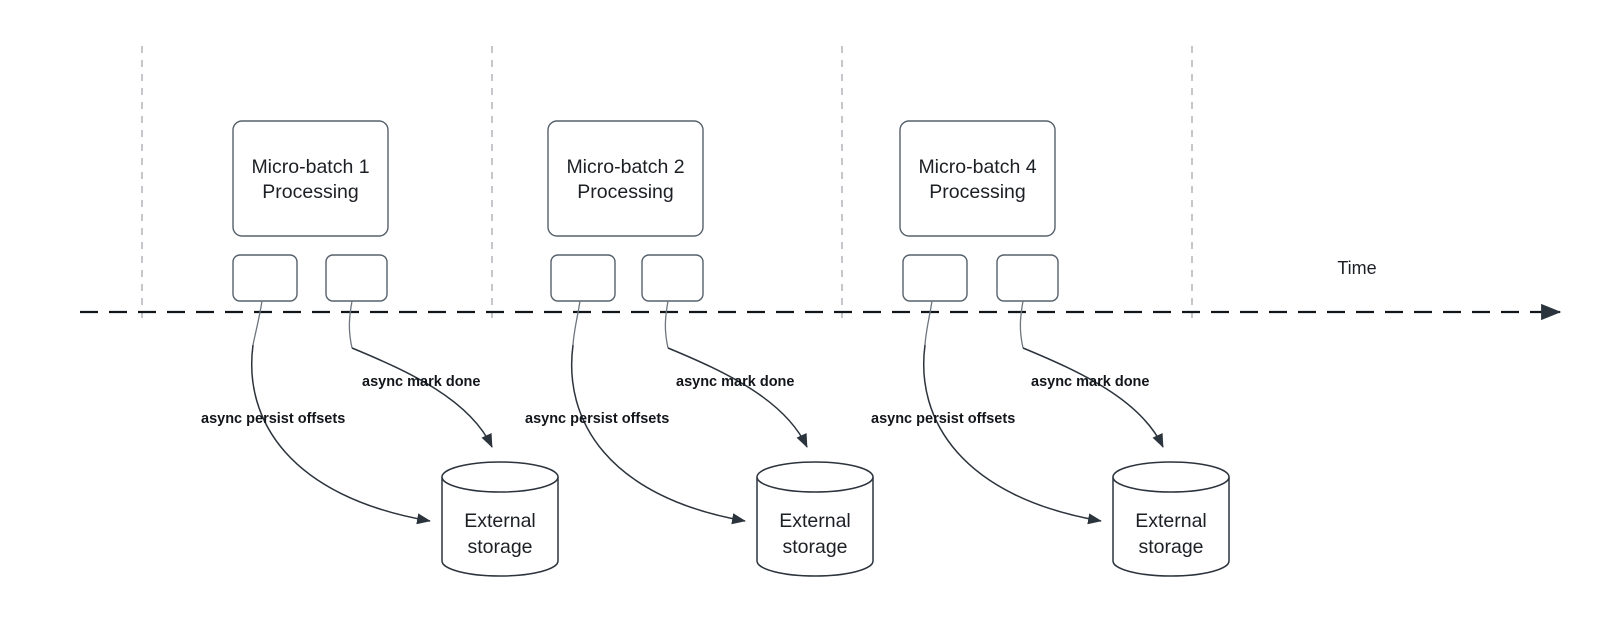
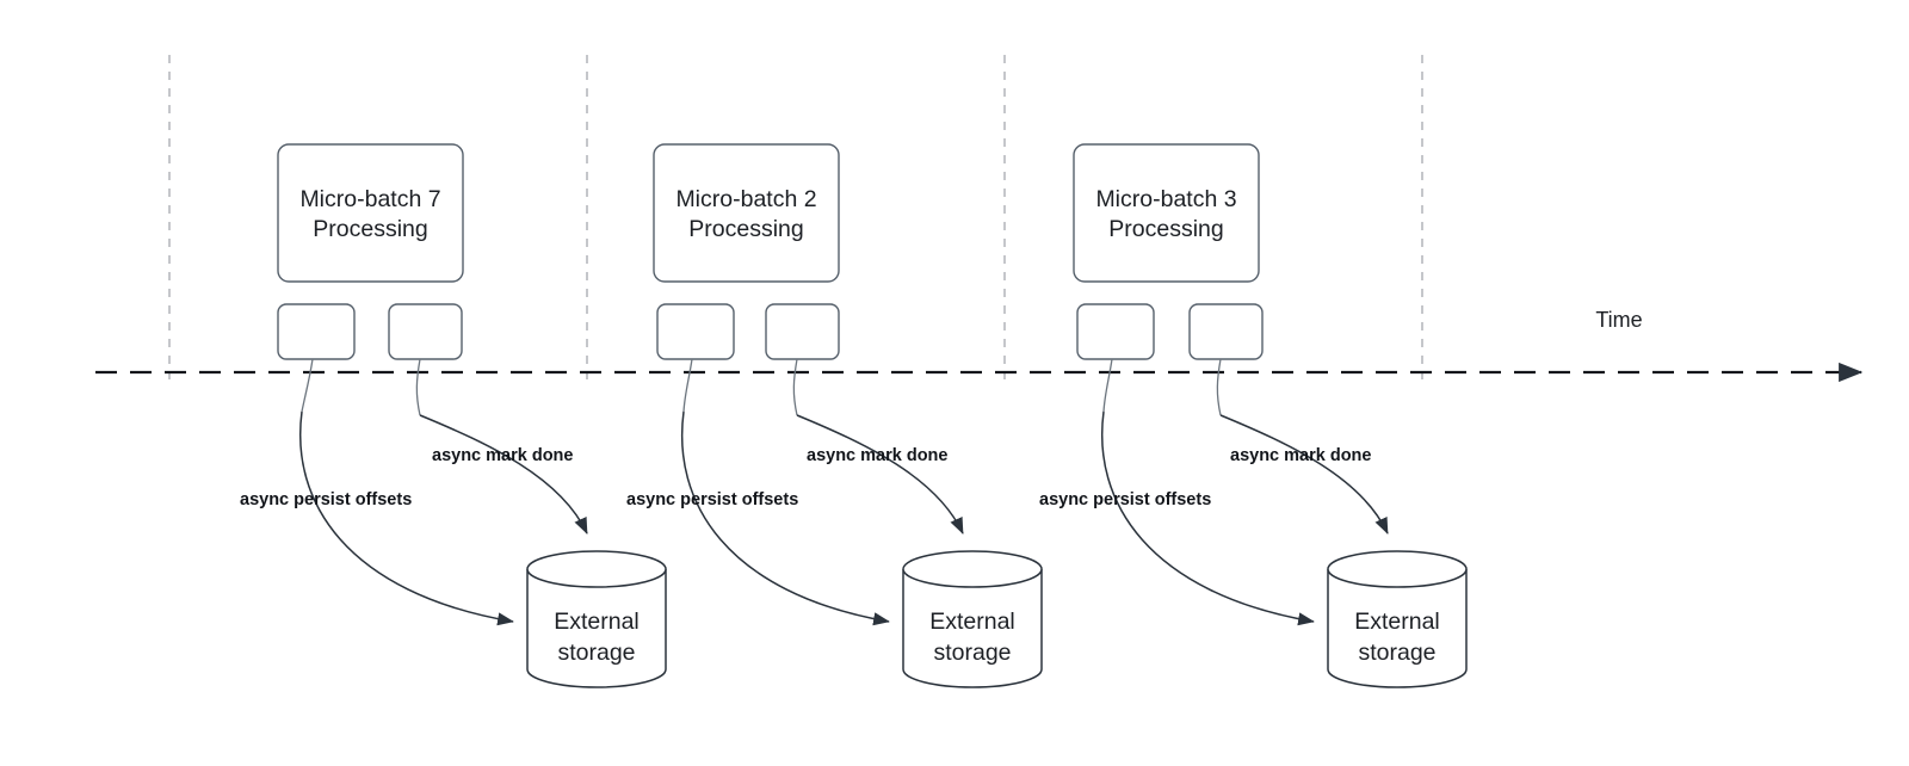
  Time
- Micro-batch 1
+ Micro-batch 7
  Processing
  External
  storage
  async persist offsets
  async mark done
  Micro-batch 2
  Processing
  External
  storage
  async persist offsets
  async mark done
- Micro-batch 4
+ Micro-batch 3
  Processing
  External
  storage
  async persist offsets
  async mark done
